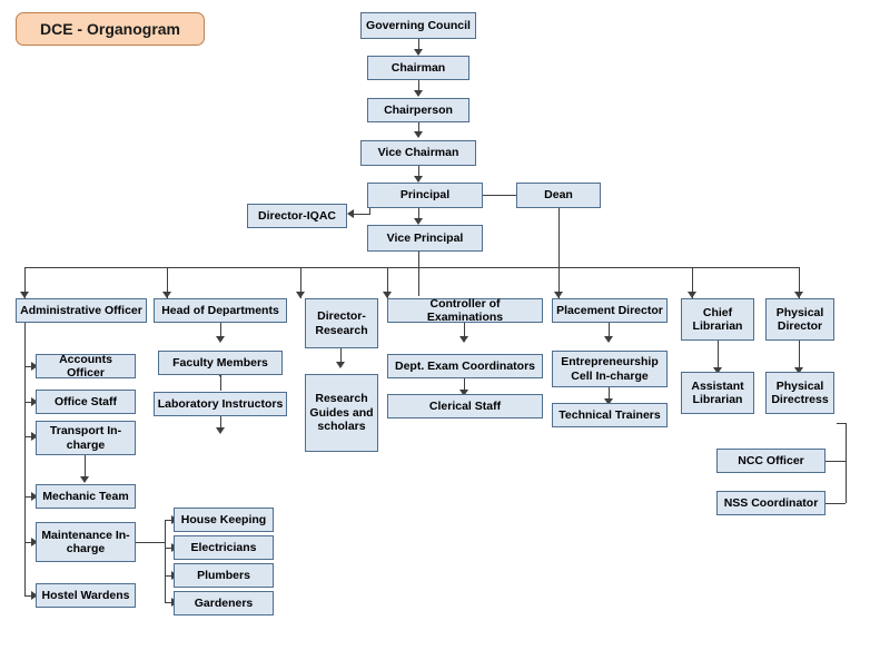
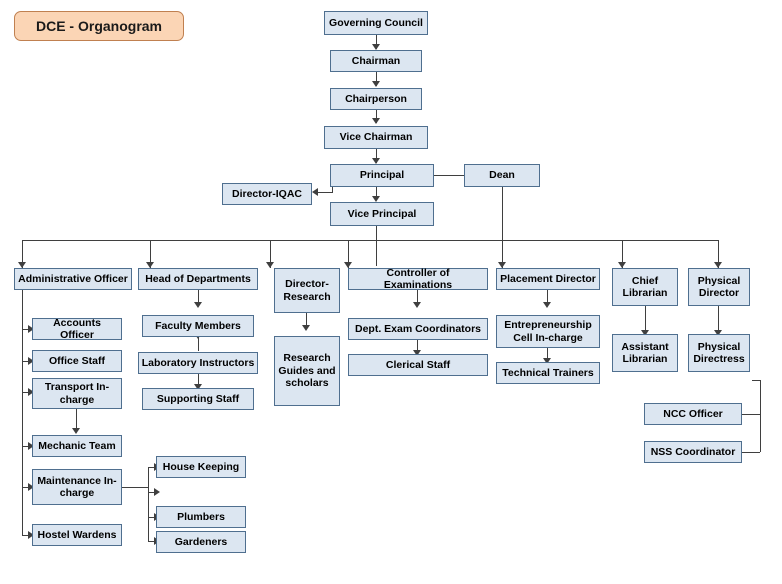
  DCE - Organogram
  Governing Council
  Chairman
  Chairperson
  Vice Chairman
  Principal
  Dean
  Director-IQAC
  Vice Principal
  Administrative Officer
  Head of Departments
  Director-Research
  Controller of Examinations
  Placement Director
  Chief Librarian
  Physical Director
  Accounts Officer
  Office Staff
  Transport In-charge
  Mechanic Team
  Maintenance In-charge
  Hostel Wardens
  House Keeping
- Electricians
  Plumbers
  Gardeners
  Faculty Members
  Laboratory Instructors
+ Supporting Staff
  Research Guides and scholars
  Dept. Exam Coordinators
  Clerical Staff
  Entrepreneurship Cell In-charge
  Technical Trainers
  Assistant Librarian
  Physical Directress
  NCC Officer
  NSS Coordinator
